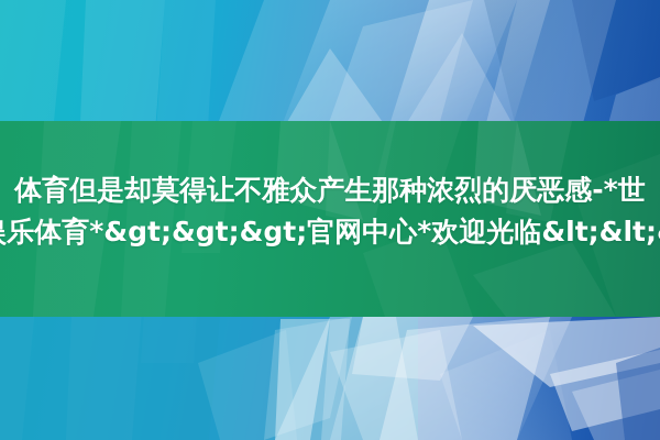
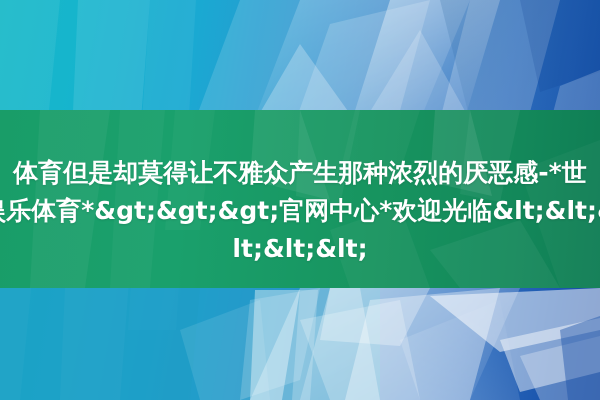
  体育但是却莫得让不雅众产生那种浓烈的厌恶感-*世
  乐体育*&gt;&gt;&gt;官网中心*欢迎光临&lt;&lt;
+ lt;&lt;&lt;
